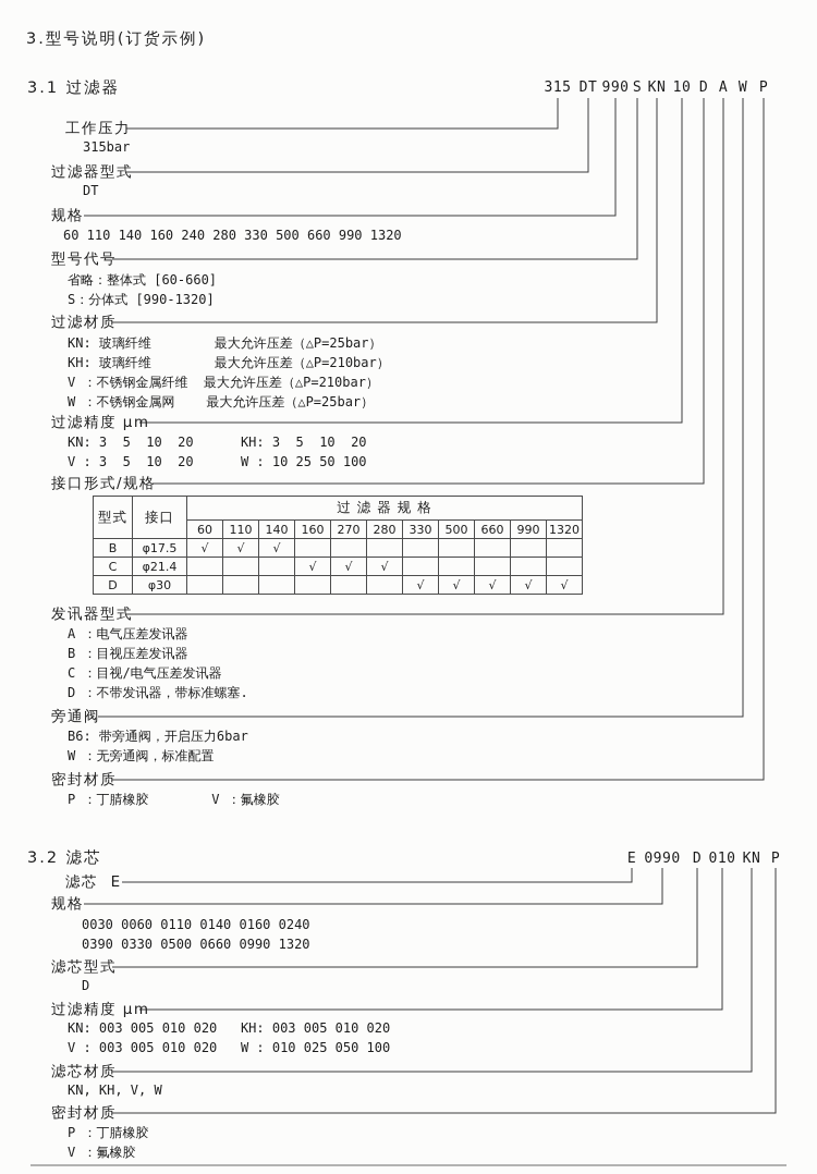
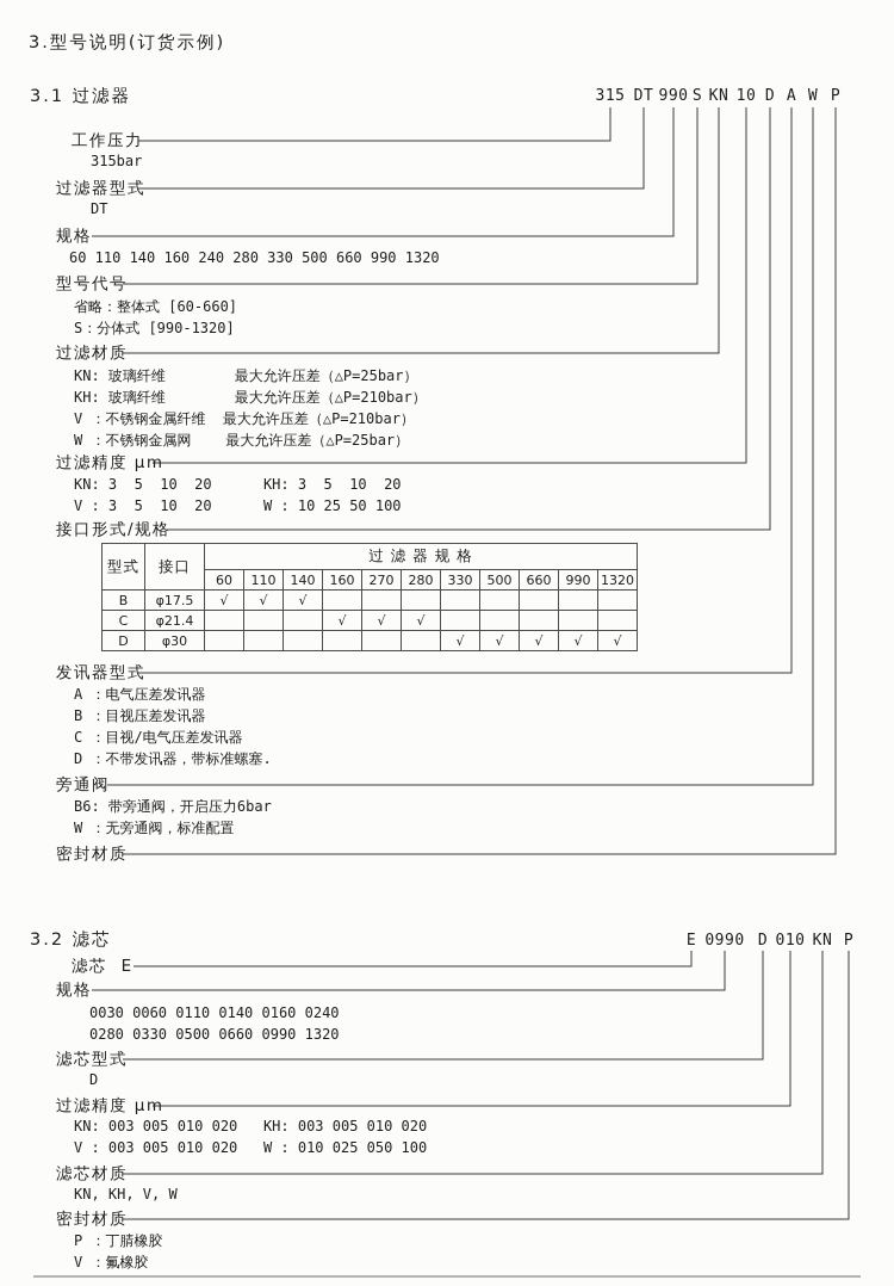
  3.型号说明(订货示例)
  3.1 过滤器
  315
  DT
  990
  S
  KN
  10
  D
  A
  W
  P
  工作压力
  315bar
  过滤器型式
  DT
  规格
  60 110 140 160 240 280 330 500 660 990 1320
  型号代号
  省略：整体式 [60-660]
  S：分体式 [990-1320]
  过滤材质
  KN: 玻璃纤维 最大允许压差（△P=25bar）
  KH: 玻璃纤维 最大允许压差（△P=210bar）
  V ：不锈钢金属纤维 最大允许压差（△P=210bar）
  W ：不锈钢金属网 最大允许压差（△P=25bar）
  过滤精度 μm
  KN: 3 5 10 20 KH: 3 5 10 20
  V : 3 5 10 20 W : 10 25 50 100
  接口形式/规格
  型式	接口	过 滤 器 规 格
  60	110	140	160	270	280	330	500	660	990	1320
  B	φ17.5	√	√	√
  C	φ21.4				√	√	√
  D	φ30							√	√	√	√	√
  发讯器型式
  A ：电气压差发讯器
  B ：目视压差发讯器
  C ：目视/电气压差发讯器
  D ：不带发讯器，带标准螺塞.
  旁通阀
  B6: 带旁通阀，开启压力6bar
  W ：无旁通阀，标准配置
  密封材质
- P ：丁腈橡胶 V ：氟橡胶
  3.2 滤芯
  E
  0990
  D
  010
  KN
  P
  滤芯 E
  规格
  0030 0060 0110 0140 0160 0240
- 0390 0330 0500 0660 0990 1320
+ 0280 0330 0500 0660 0990 1320
  滤芯型式
  D
  过滤精度 μm
  KN: 003 005 010 020 KH: 003 005 010 020
  V : 003 005 010 020 W : 010 025 050 100
  滤芯材质
  KN, KH, V, W
  密封材质
  P ：丁腈橡胶
  V ：氟橡胶
